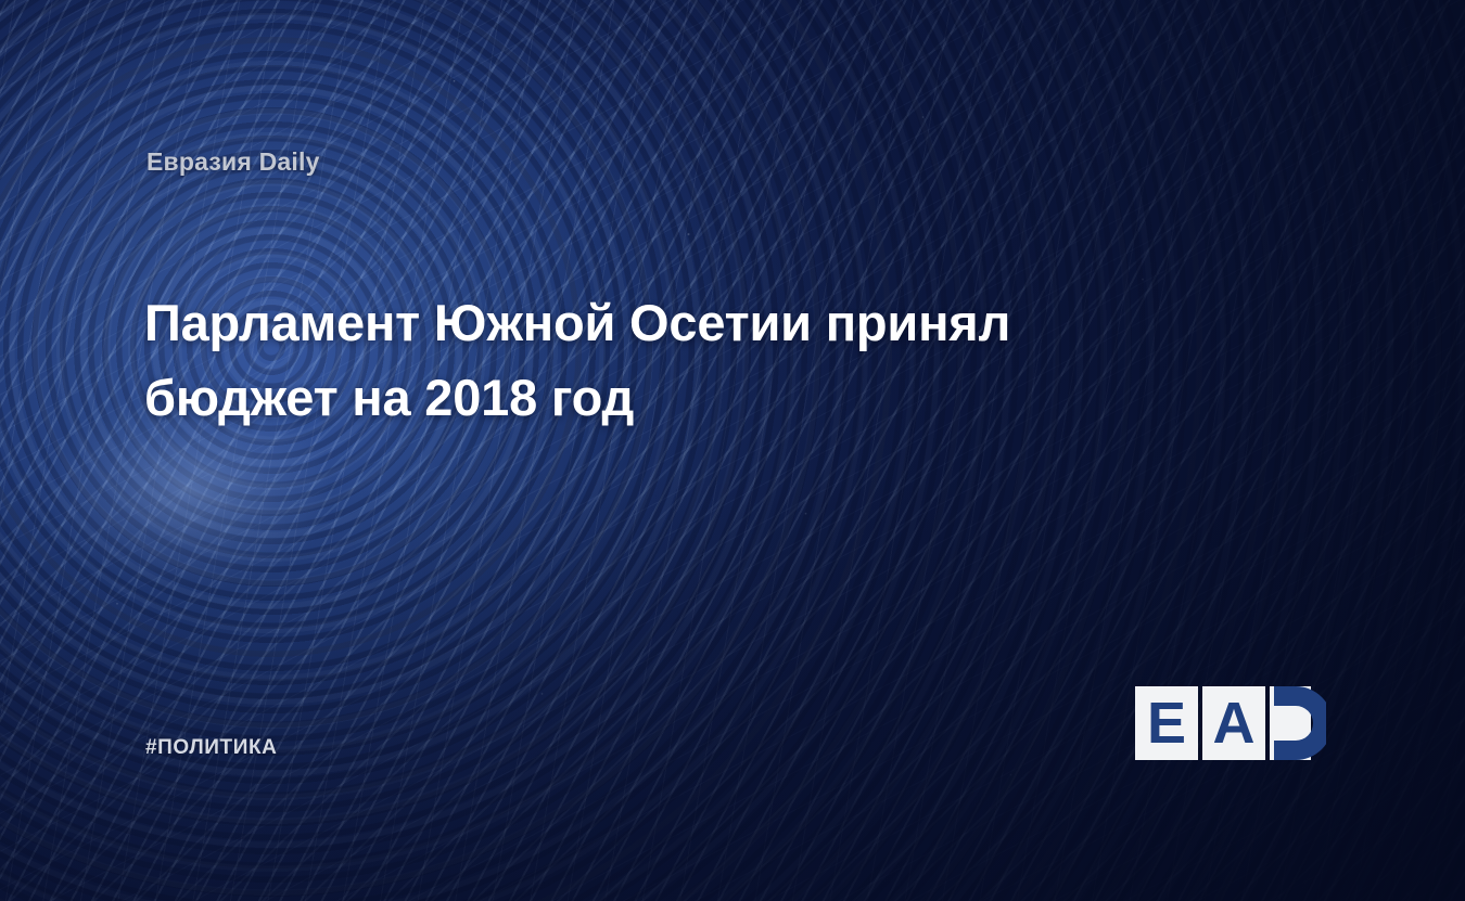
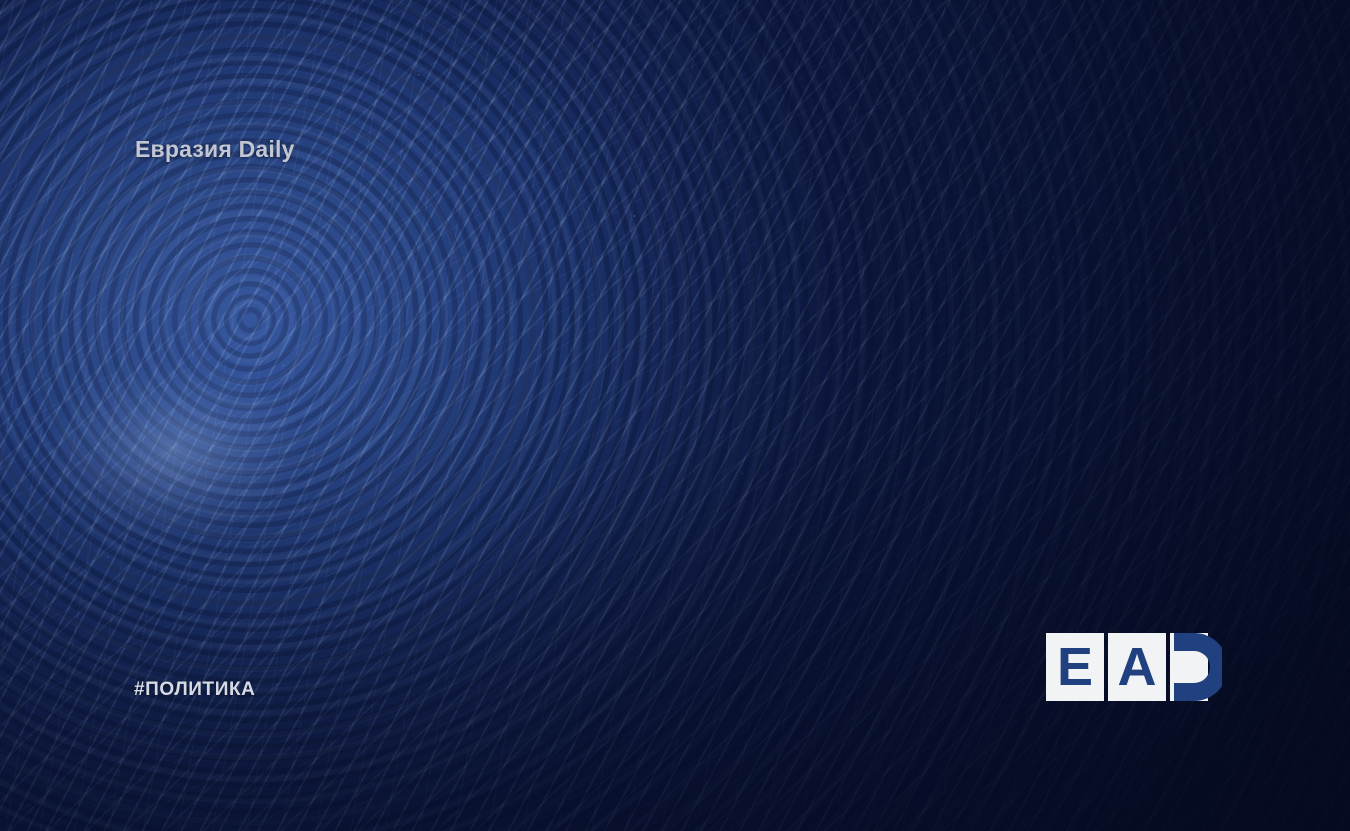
  Евразия Daily
- Парламент Южной Осетии принял
- бюджет на 2018 год
  #ПОЛИТИКА
  E
  A
